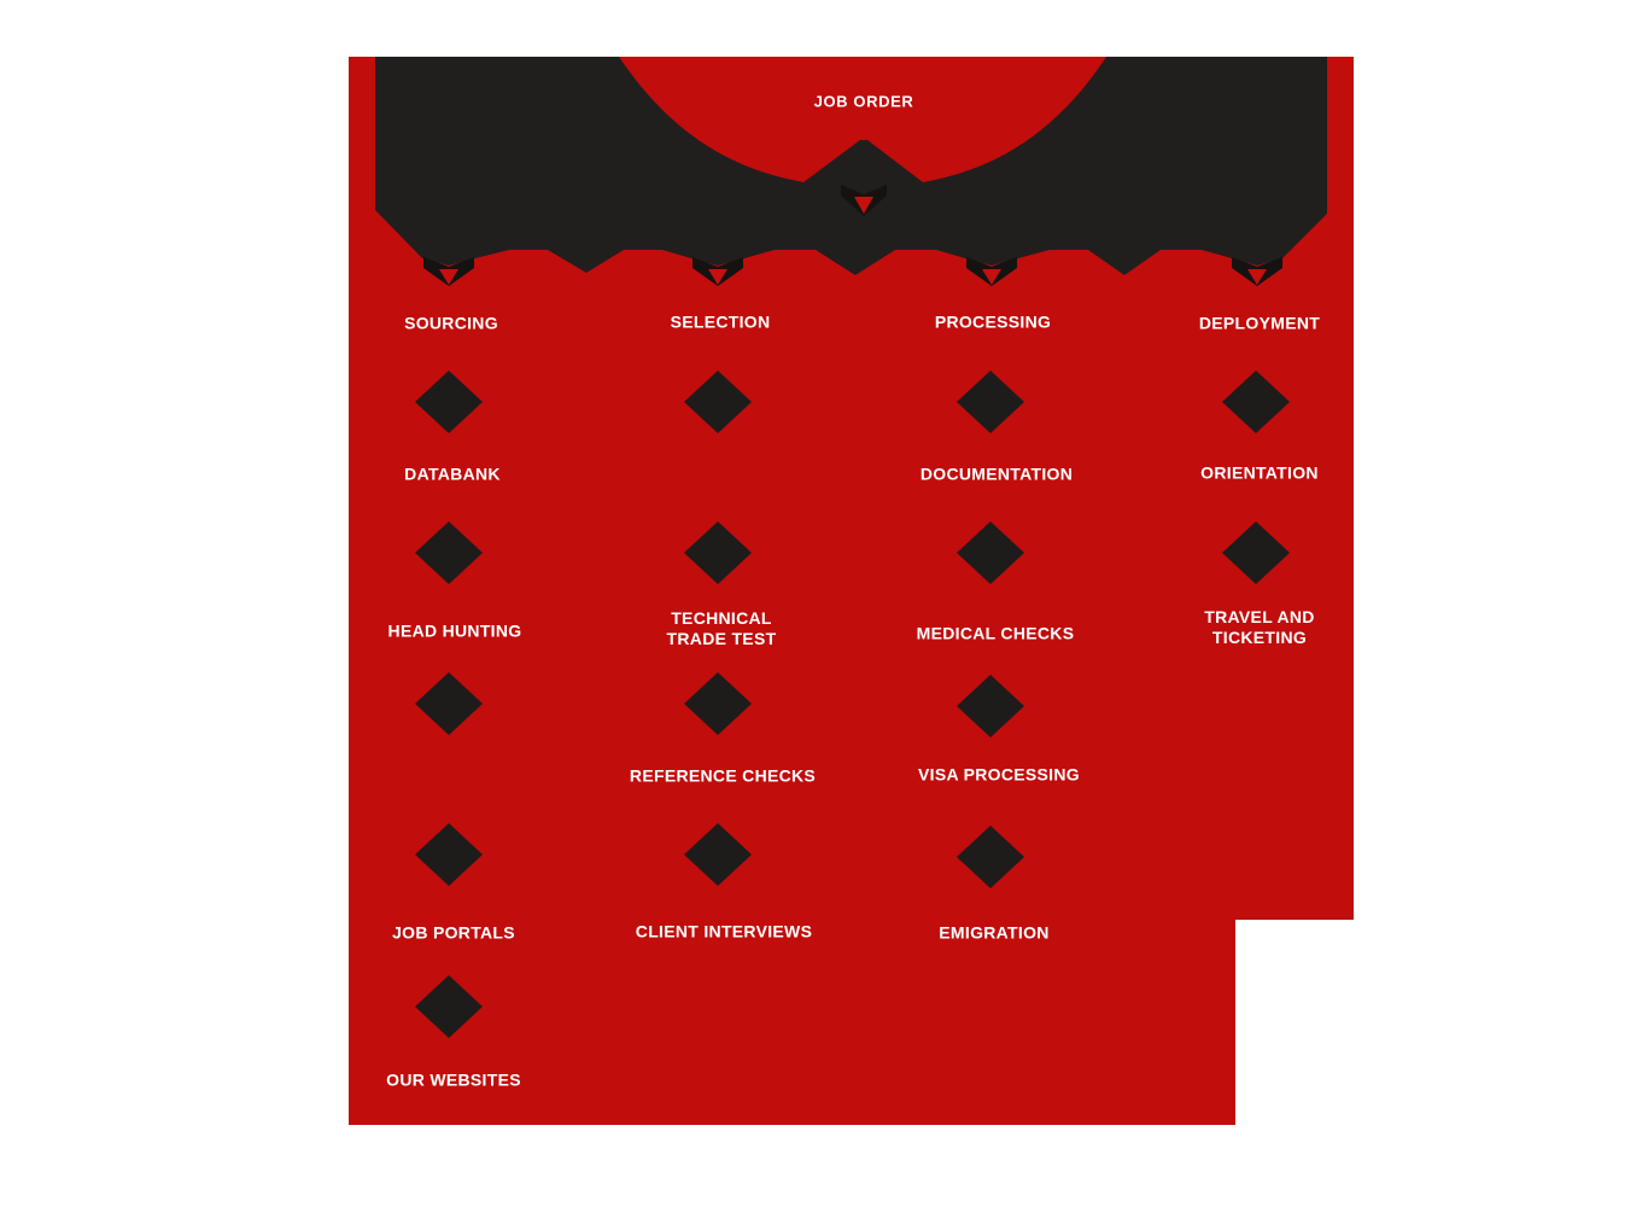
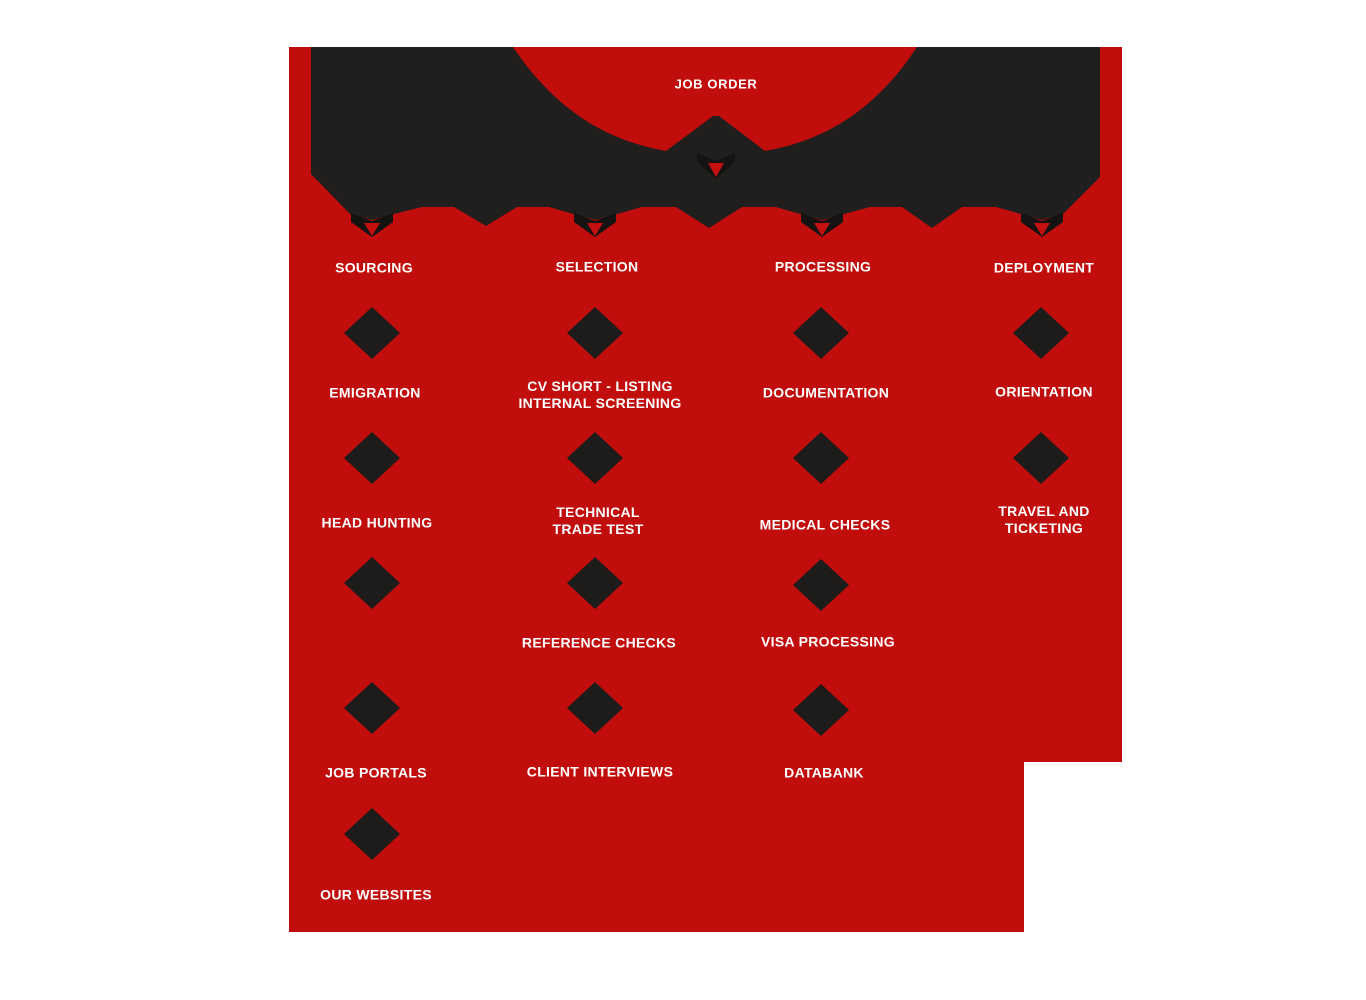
  JOB ORDER
  SOURCING
- DATABANK
+ EMIGRATION
  HEAD HUNTING
  JOB PORTALS
  OUR WEBSITES
  SELECTION
+ CV SHORT - LISTING
+ INTERNAL SCREENING
  TECHNICAL
  TRADE TEST
  REFERENCE CHECKS
  CLIENT INTERVIEWS
  PROCESSING
  DOCUMENTATION
  MEDICAL CHECKS
  VISA PROCESSING
- EMIGRATION
+ DATABANK
  DEPLOYMENT
  ORIENTATION
  TRAVEL AND
  TICKETING
